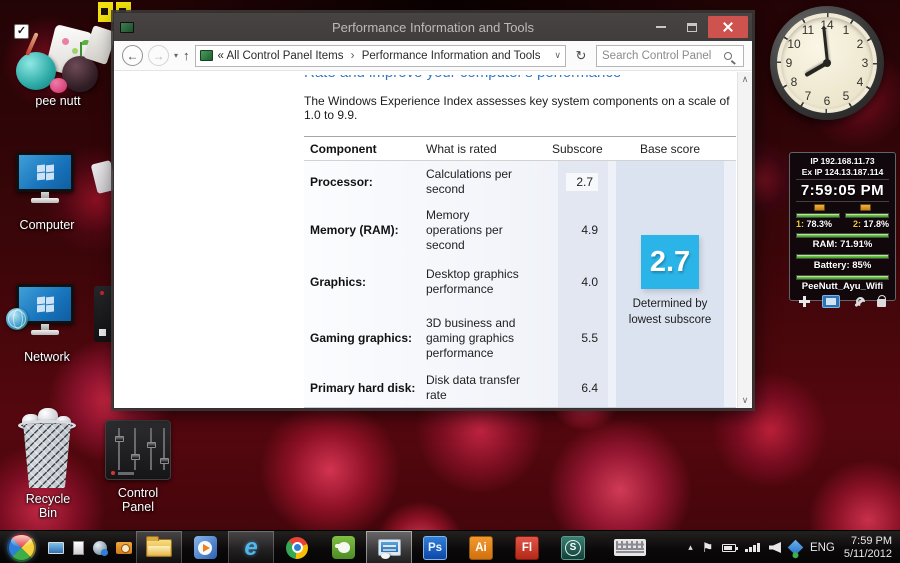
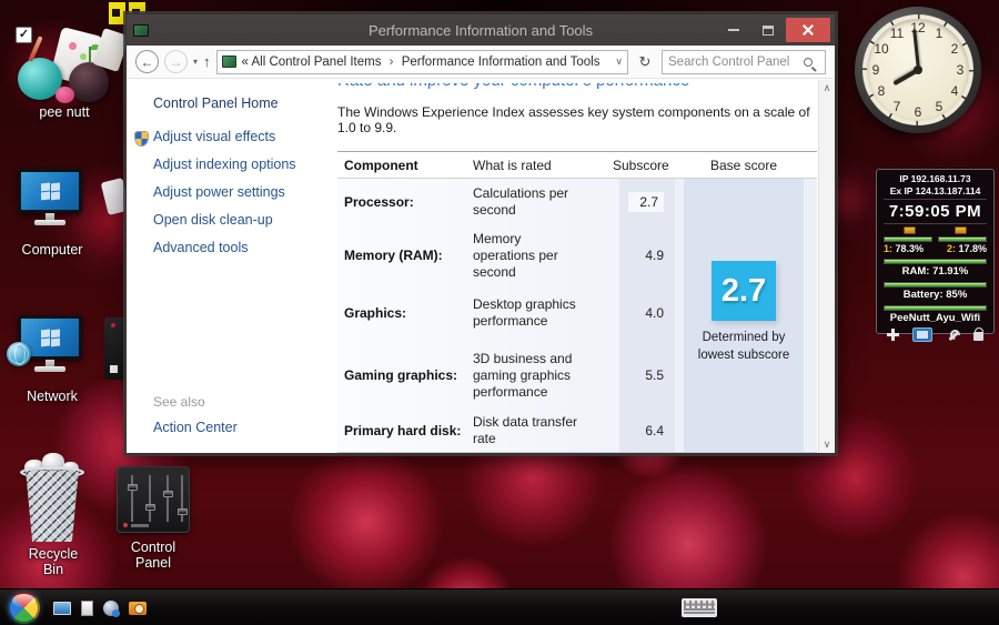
  ✓
  pee nutt
  Computer
  Network
  Recycle Bin
  Control Panel
  Performance Information and Tools
  ←
  →
  ▾
  ↑
  « All Control Panel Items › Performance Information and Tools
  ∨
  ↻
  Search Control Panel
+ Control Panel Home
+ Adjust visual effects
+ Adjust indexing options
+ Adjust power settings
+ Open disk clean-up
+ Advanced tools
+ See also
+ Action Center
  The Windows Experience Index assesses key system components on a scale of 1.0 to 9.9.
  Component
  What is rated
  Subscore
  Base score
  Processor:
  Calculations per second
  2.7
  Memory (RAM):
  Memory operations per second
  4.9
  Graphics:
  Desktop graphics performance
  4.0
  Gaming graphics:
  3D business and gaming graphics performance
  5.5
  Primary hard disk:
  Disk data transfer rate
  6.4
  2.7
  Determined by lowest subscore
  ∧
  ∨
- 14
+ 12
  1
  2
  3
  4
  5
  6
  7
  8
  9
  10
  11
  IP 192.168.11.73
  Ex IP 124.13.187.114
  7:59:05 PM
  1: 78.3%
  2: 17.8%
  RAM: 71.91%
  Battery: 85%
  PeeNutt_Ayu_Wifi
- e
- Ps
- Ai
- Fl
- S
- ▴
- ⚑
- ENG
- 7:59 PM
- 5/11/2012
